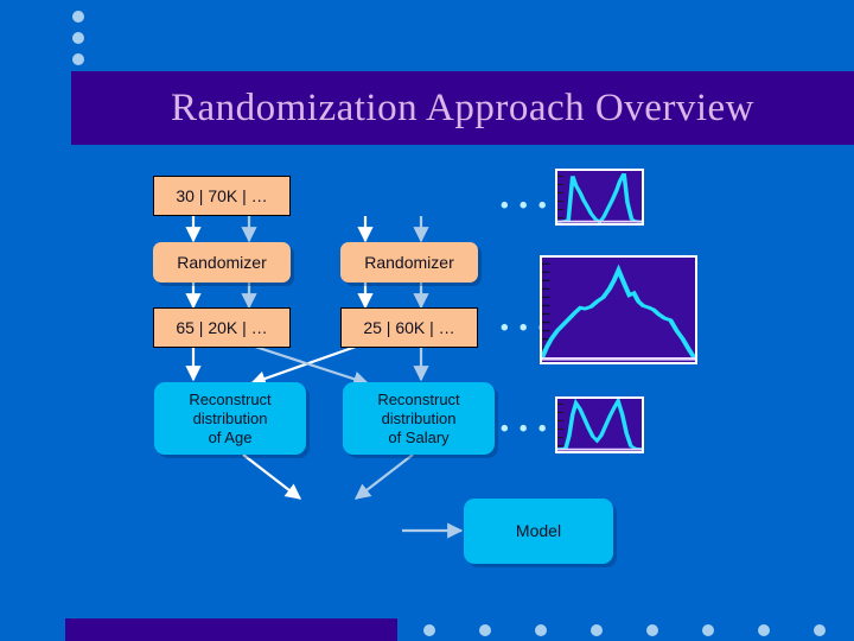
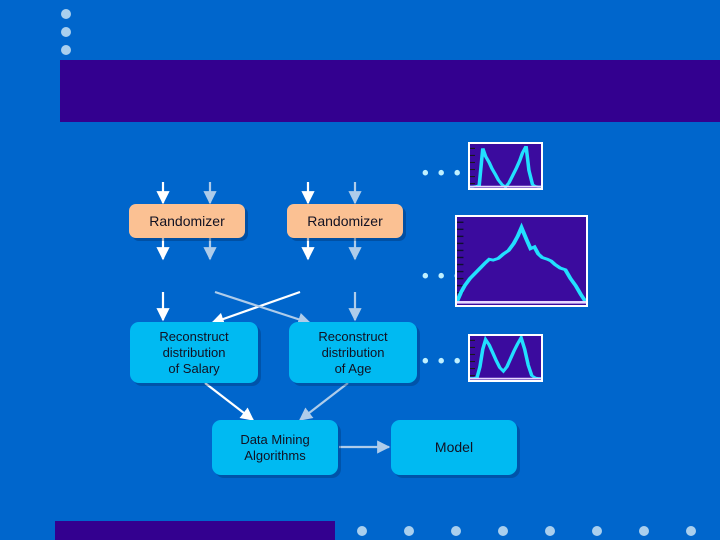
- Randomization Approach Overview
- 30 | 70K | …
  Randomizer
  Randomizer
- 65 | 20K | …
- 25 | 60K | …
  Reconstruct
  distribution
- of Age
+ of Salary
  Reconstruct
  distribution
- of Salary
+ of Age
+ Data Mining
+ Algorithms
  Model
  • • •
  • • •
